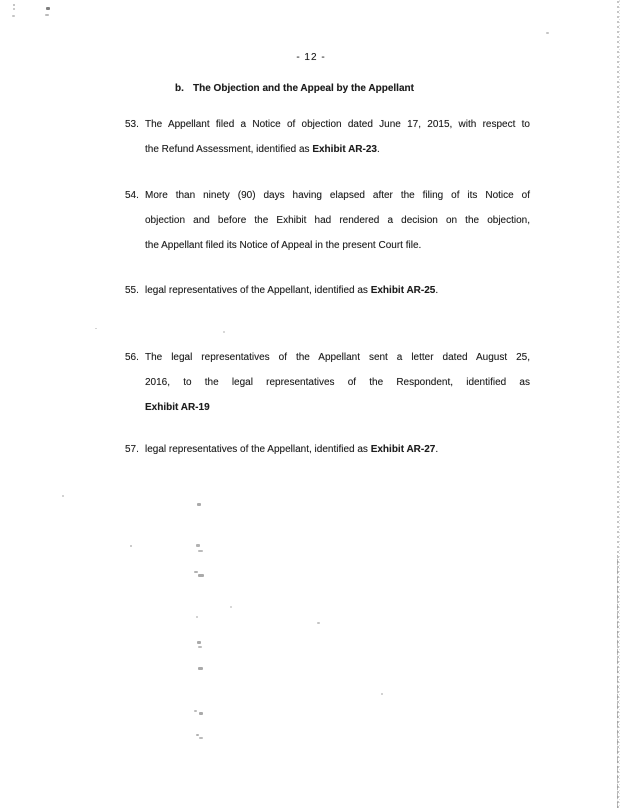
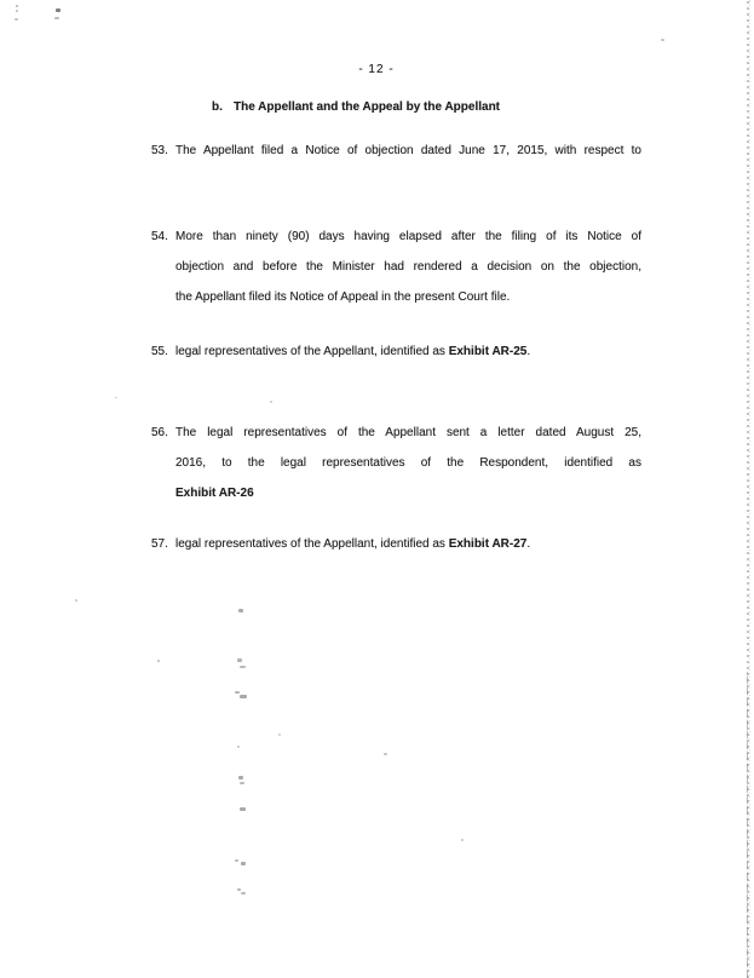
  - 12 -
- b. The Objection and the Appeal by the Appellant
+ b. The Appellant and the Appeal by the Appellant
  53.
  The Appellant filed a Notice of objection dated June 17, 2015, with respect to
- the Refund Assessment, identified as Exhibit AR-23.
  54.
  More than ninety (90) days having elapsed after the filing of its Notice of
- objection and before the Exhibit had rendered a decision on the objection,
+ objection and before the Minister had rendered a decision on the objection,
  the Appellant filed its Notice of Appeal in the present Court file.
  55.
  legal representatives of the Appellant, identified as Exhibit AR-25.
  56.
  The legal representatives of the Appellant sent a letter dated August 25,
  2016, to the legal representatives of the Respondent, identified as
- Exhibit AR-19
+ Exhibit AR-26
  57.
  legal representatives of the Appellant, identified as Exhibit AR-27.
